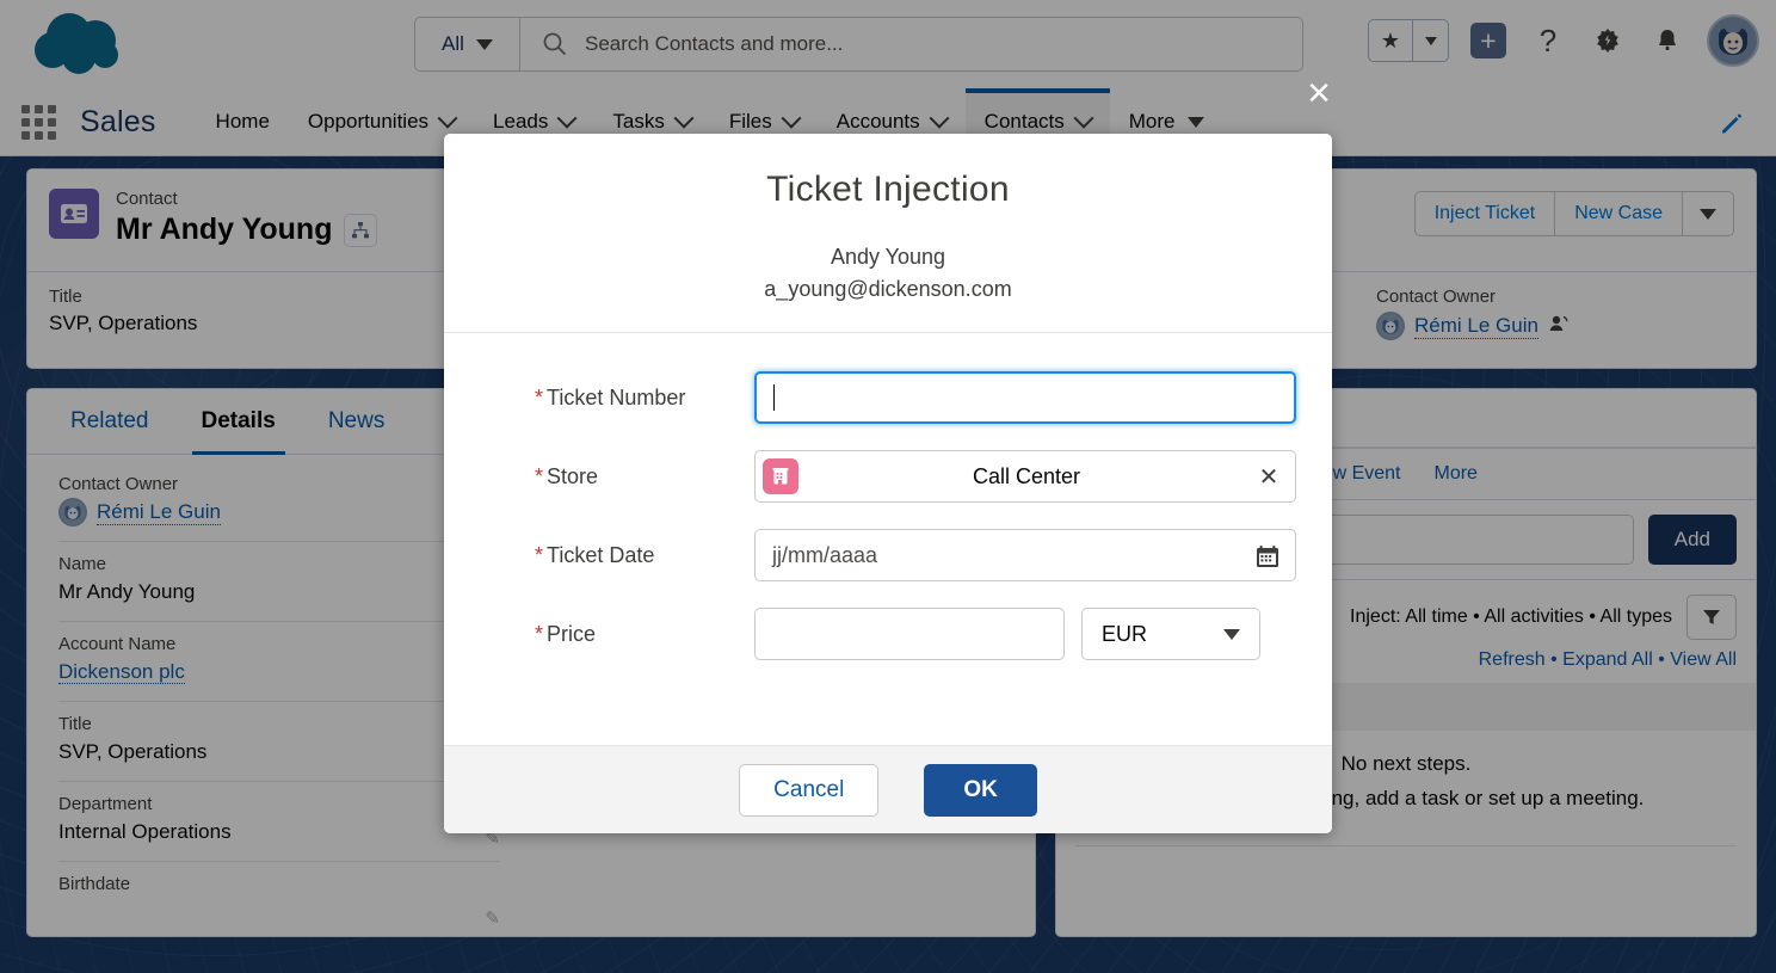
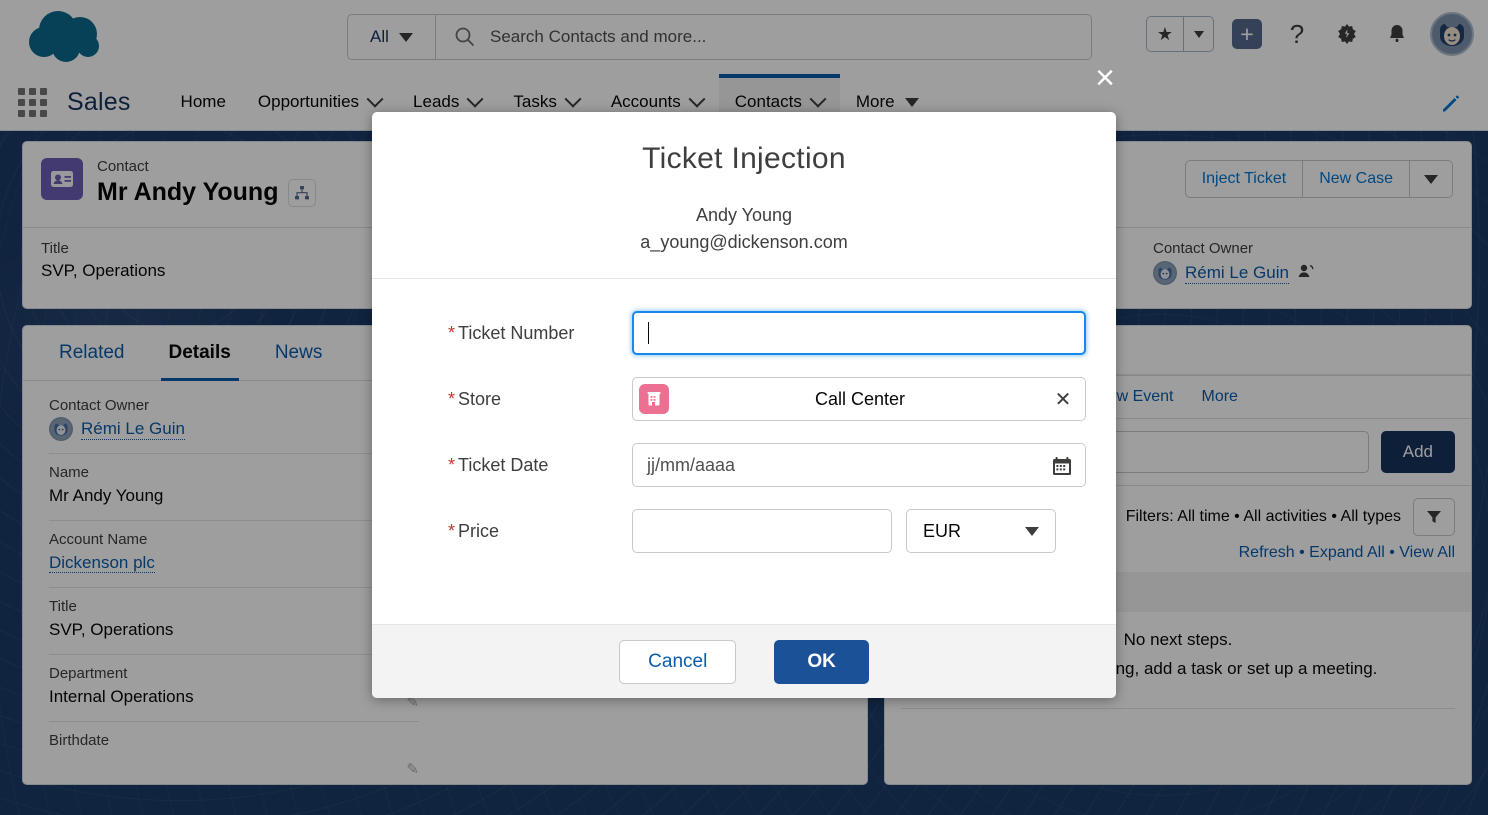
  All
  Search Contacts and more...
  ★
  +
  ?
  Sales
  Home
  Opportunities
  Leads
  Tasks
- Files
  Accounts
  Contacts
  More
  Contact
  Mr Andy Young
  Inject Ticket
  New Case
  Title
  SVP, Operations
  Contact Owner
  Rémi Le Guin
  Related
  Details
  News
  Contact Owner
  Rémi Le Guin
  Name
  Mr Andy Young
  Account Name
  Dickenson plc
  Title
  SVP, Operations
  Department
  Internal Operations
  ✎
  Birthdate
  ✎
  w Event
  More
  Add
- Inject: All time • All activities • All types
+ Filters: All time • All activities • All types
  Refresh • Expand All • View All
  No next steps.
  ×
  Ticket Injection
  Andy Young
  a_young@dickenson.com
  * Ticket Number
  * Store
  Call Center
  ✕
  * Ticket Date
  jj/mm/aaaa
  * Price
  EUR
  Cancel
  OK
